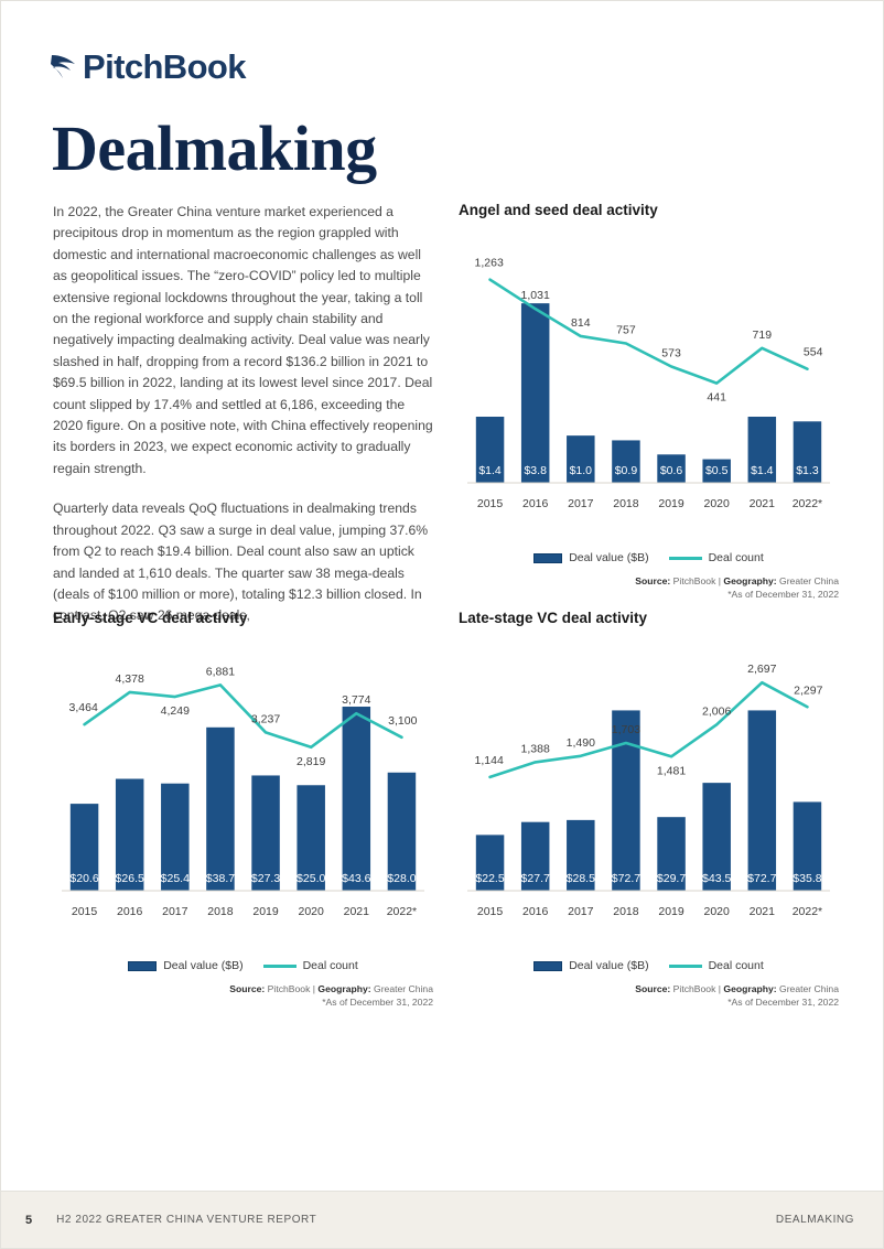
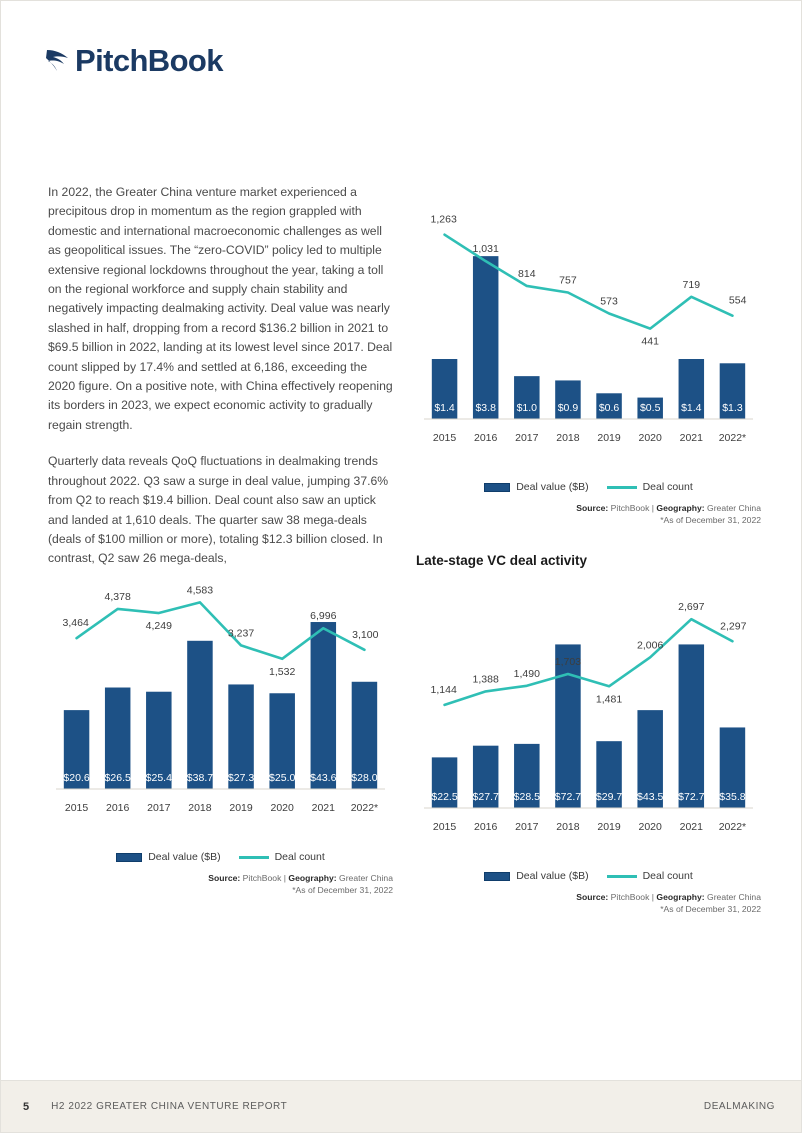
  PitchBook
- Dealmaking
  In 2022, the Greater China venture market experienced a precipitous drop in momentum as the region grappled with domestic and international macroeconomic challenges as well as geopolitical issues. The “zero-COVID” policy led to multiple extensive regional lockdowns throughout the year, taking a toll on the regional workforce and supply chain stability and negatively impacting dealmaking activity. Deal value was nearly slashed in half, dropping from a record $136.2 billion in 2021 to $69.5 billion in 2022, landing at its lowest level since 2017. Deal count slipped by 17.4% and settled at 6,186, exceeding the 2020 figure. On a positive note, with China effectively reopening its borders in 2023, we expect economic activity to gradually regain strength.
  Quarterly data reveals QoQ fluctuations in dealmaking trends throughout 2022. Q3 saw a surge in deal value, jumping 37.6% from Q2 to reach $19.4 billion. Deal count also saw an uptick and landed at 1,610 deals. The quarter saw 38 mega-deals (deals of $100 million or more), totaling $12.3 billion closed. In contrast, Q2 saw 26 mega-deals,
- Angel and seed deal activity
  $1.4
  $3.8
  $1.0
  $0.9
  $0.6
  $0.5
  $1.4
  $1.3
  1,263
  1,031
  814
  757
  573
  441
  719
  554
  2015
  2016
  2017
  2018
  2019
  2020
  2021
  2022*
  Deal value ($B)
  Deal count
  Source: PitchBook | Geography: Greater China
  *As of December 31, 2022
- Early-stage VC deal activity
  $20.6
  $26.5
  $25.4
  $38.7
  $27.3
  $25.0
  $43.6
  $28.0
  3,464
  4,378
  4,249
- 6,881
+ 4,583
  3,237
- 2,819
+ 1,532
- 3,774
+ 6,996
  3,100
  2015
  2016
  2017
  2018
  2019
  2020
  2021
  2022*
  Deal value ($B)
  Deal count
  Source: PitchBook | Geography: Greater China
  *As of December 31, 2022
  Late-stage VC deal activity
  $22.5
  $27.7
  $28.5
  $72.7
  $29.7
  $43.5
  $72.7
  $35.8
  1,144
  1,388
  1,490
  1,703
  1,481
  2,006
  2,697
  2,297
  2015
  2016
  2017
  2018
  2019
  2020
  2021
  2022*
  Deal value ($B)
  Deal count
  Source: PitchBook | Geography: Greater China
  *As of December 31, 2022
  5
  H2 2022 GREATER CHINA VENTURE REPORT
  DEALMAKING
